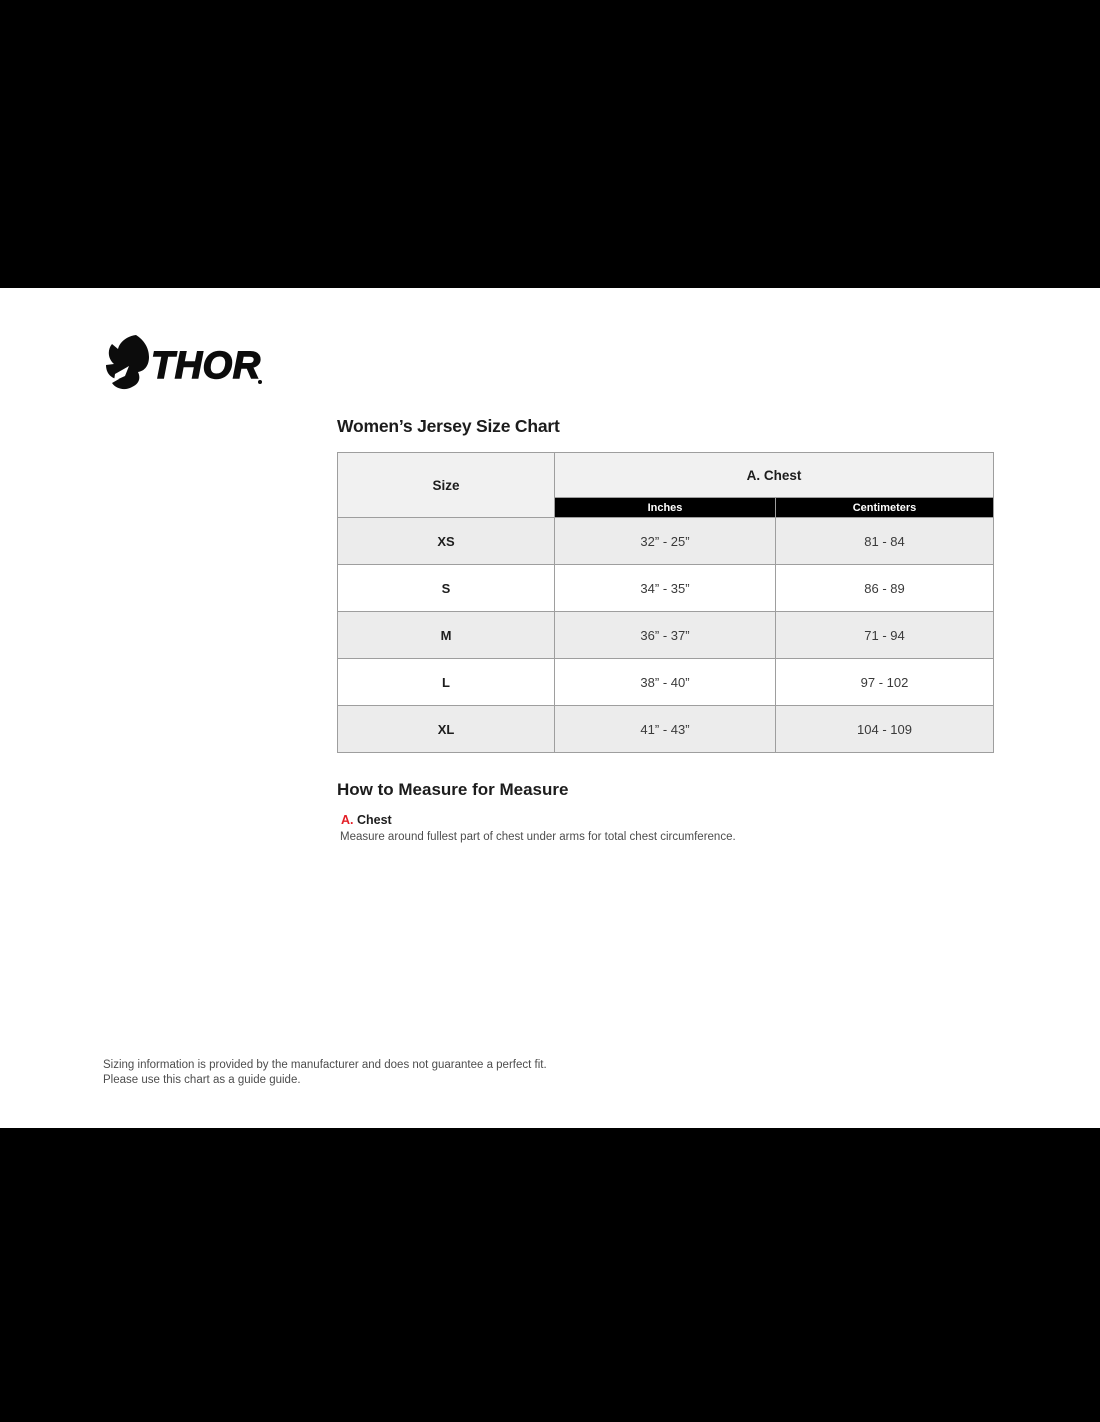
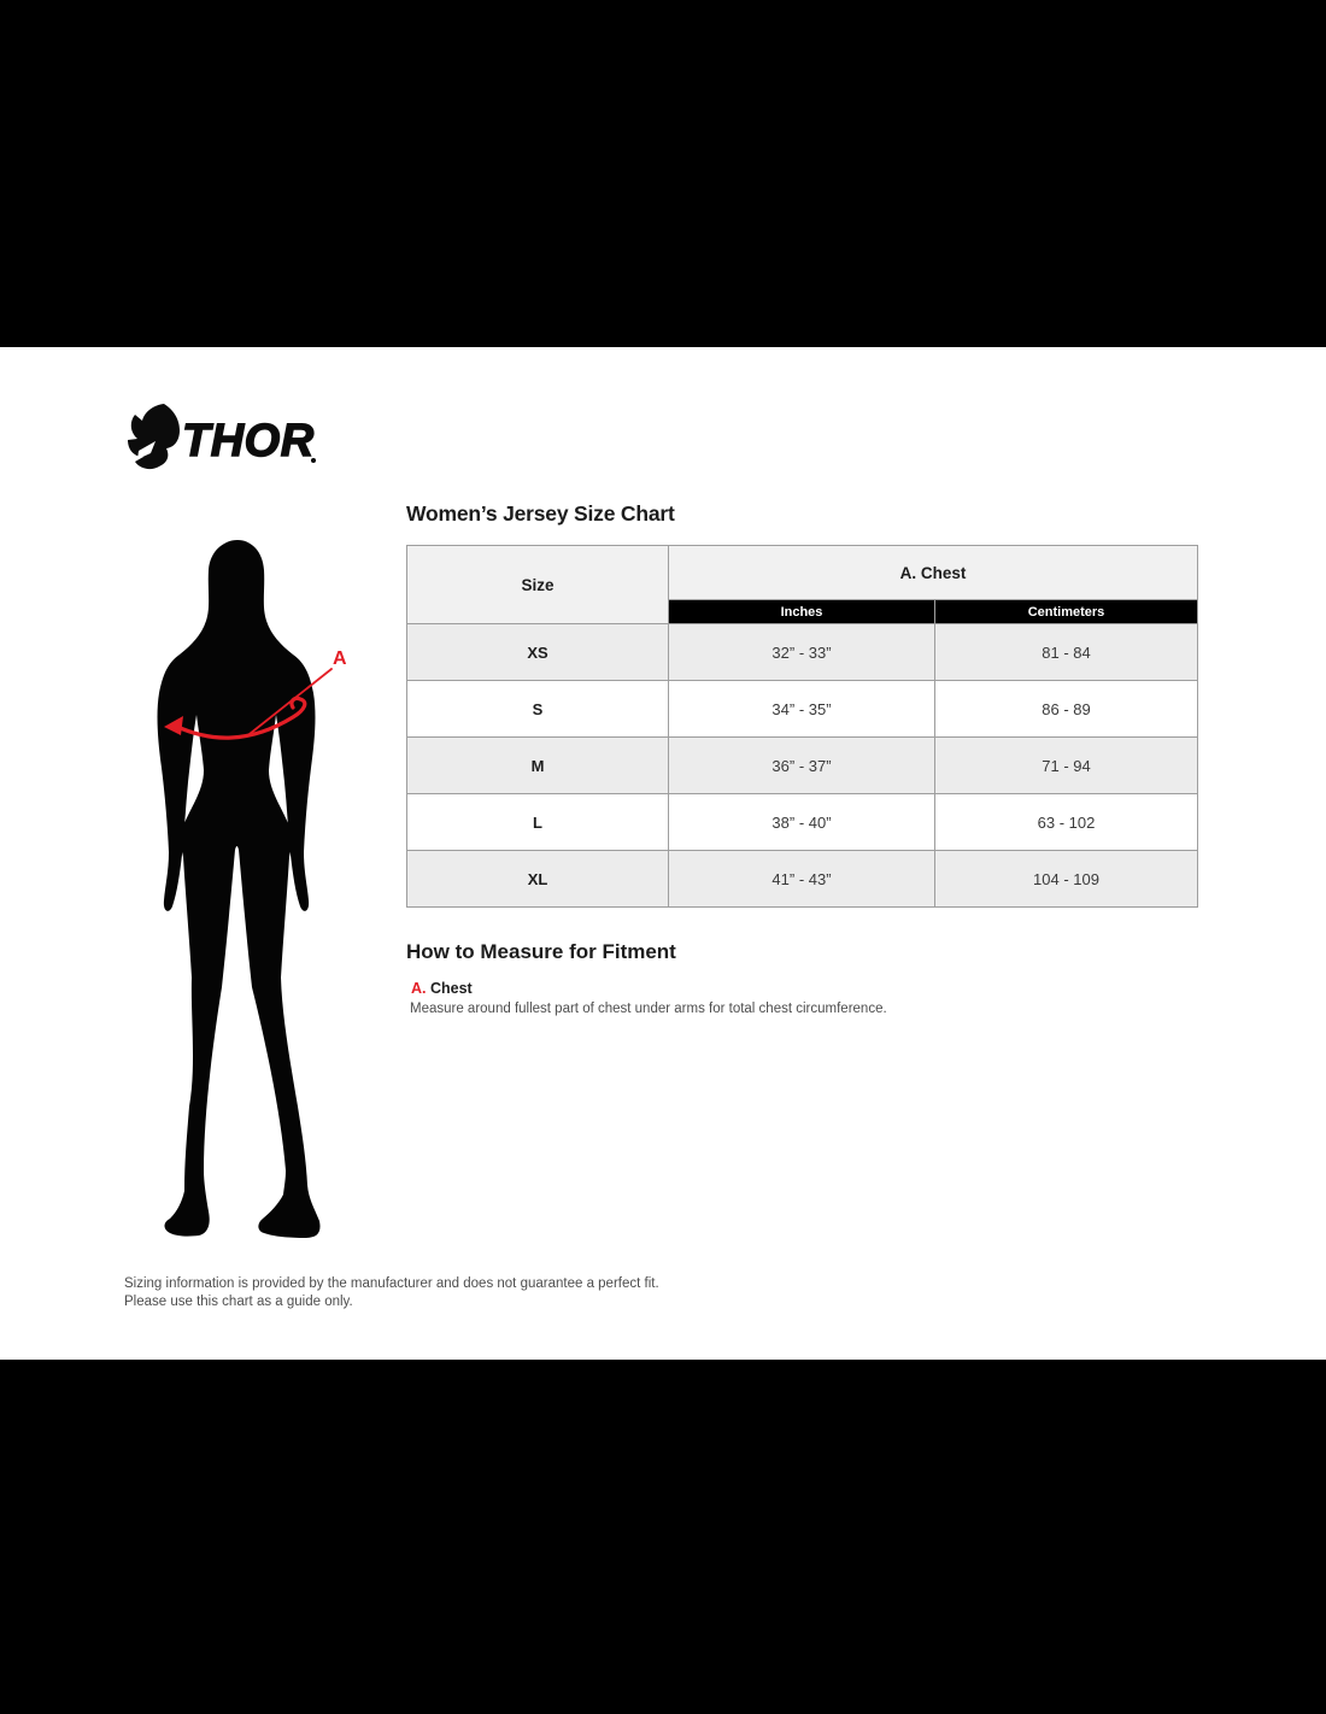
  THOR
+ A
  Women’s Jersey Size Chart
  Size	A. Chest
  Inches	Centimeters
- XS	32” - 25”	81 - 84
+ XS	32” - 33”	81 - 84
  S	34” - 35”	86 - 89
  M	36” - 37”	71 - 94
- L	38” - 40”	97 - 102
+ L	38” - 40”	63 - 102
  XL	41” - 43”	104 - 109
- How to Measure for Measure
+ How to Measure for Fitment
  A. Chest
  Measure around fullest part of chest under arms for total chest circumference.
  Sizing information is provided by the manufacturer and does not guarantee a perfect fit.
- Please use this chart as a guide guide.
+ Please use this chart as a guide only.
